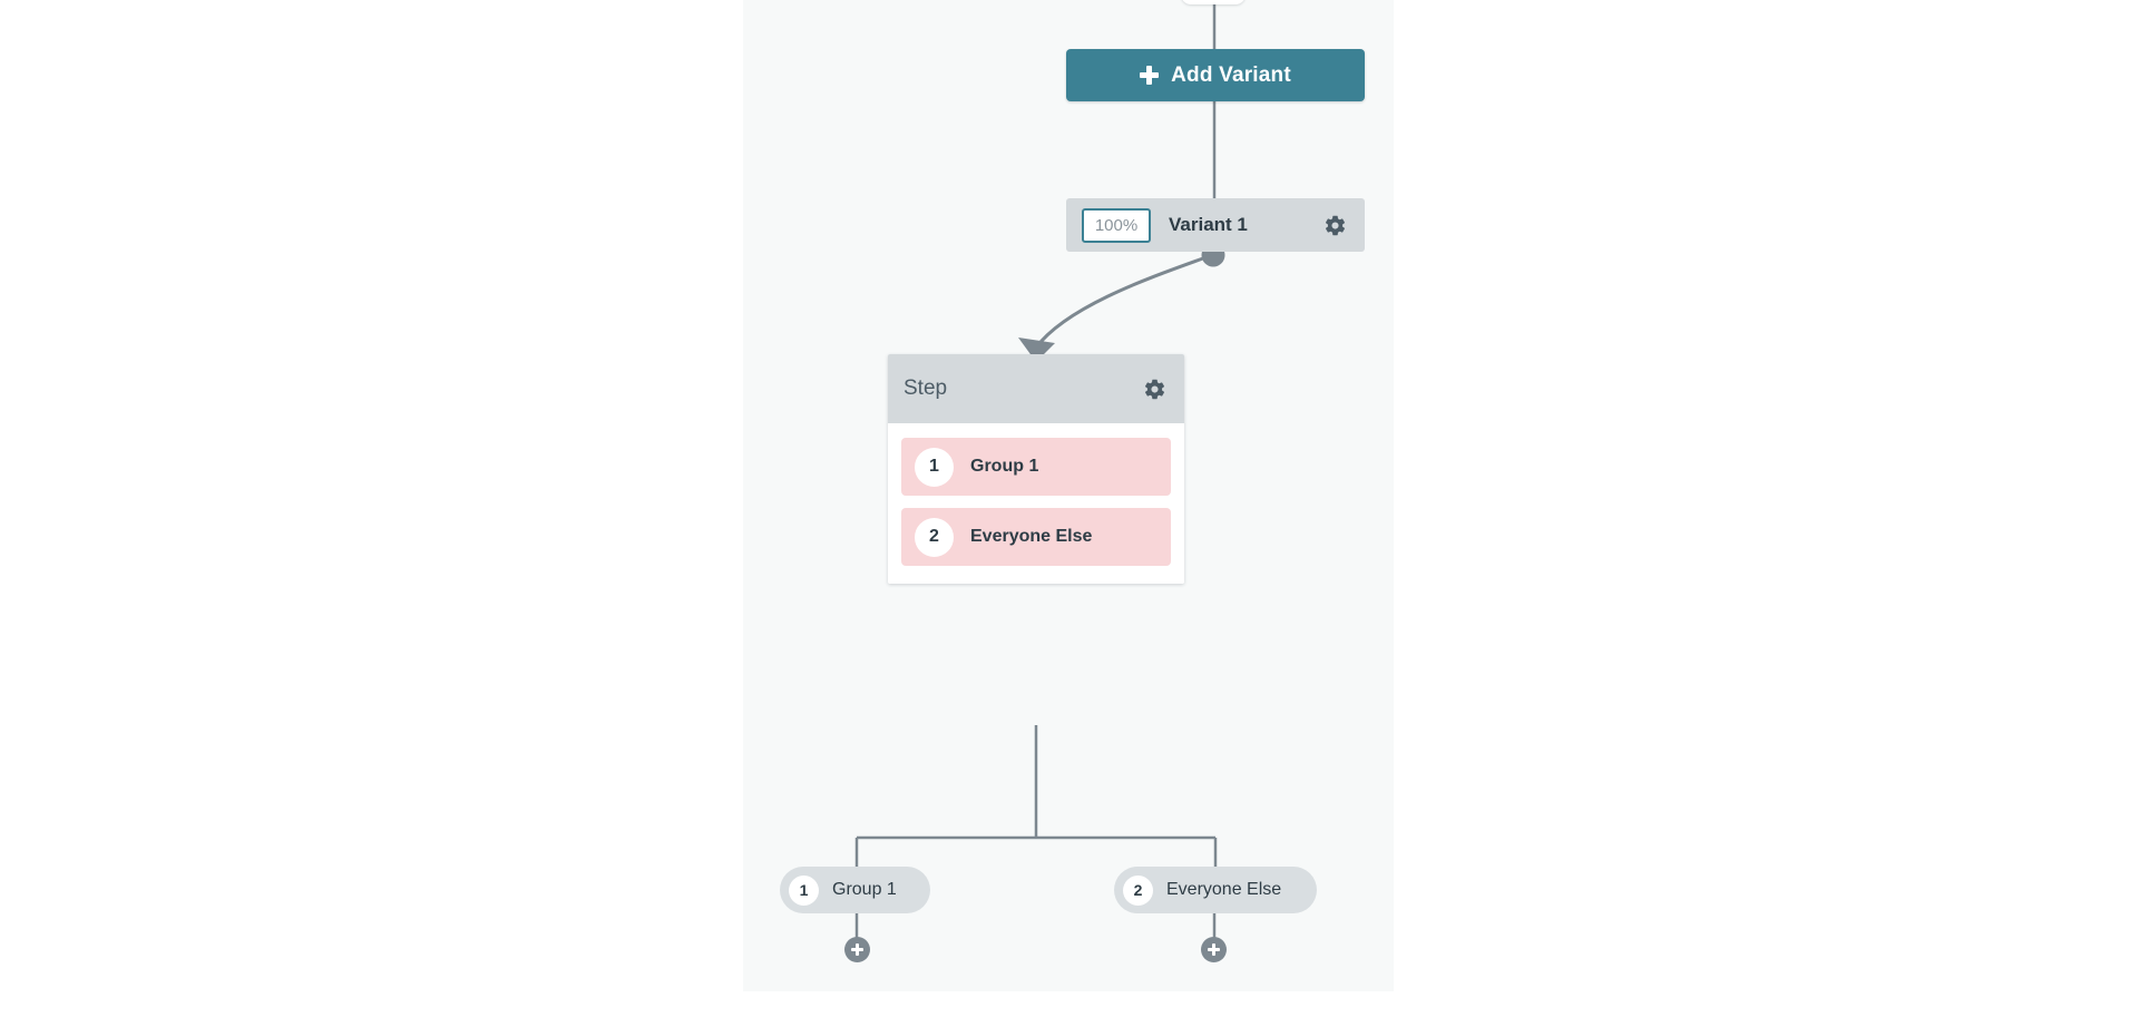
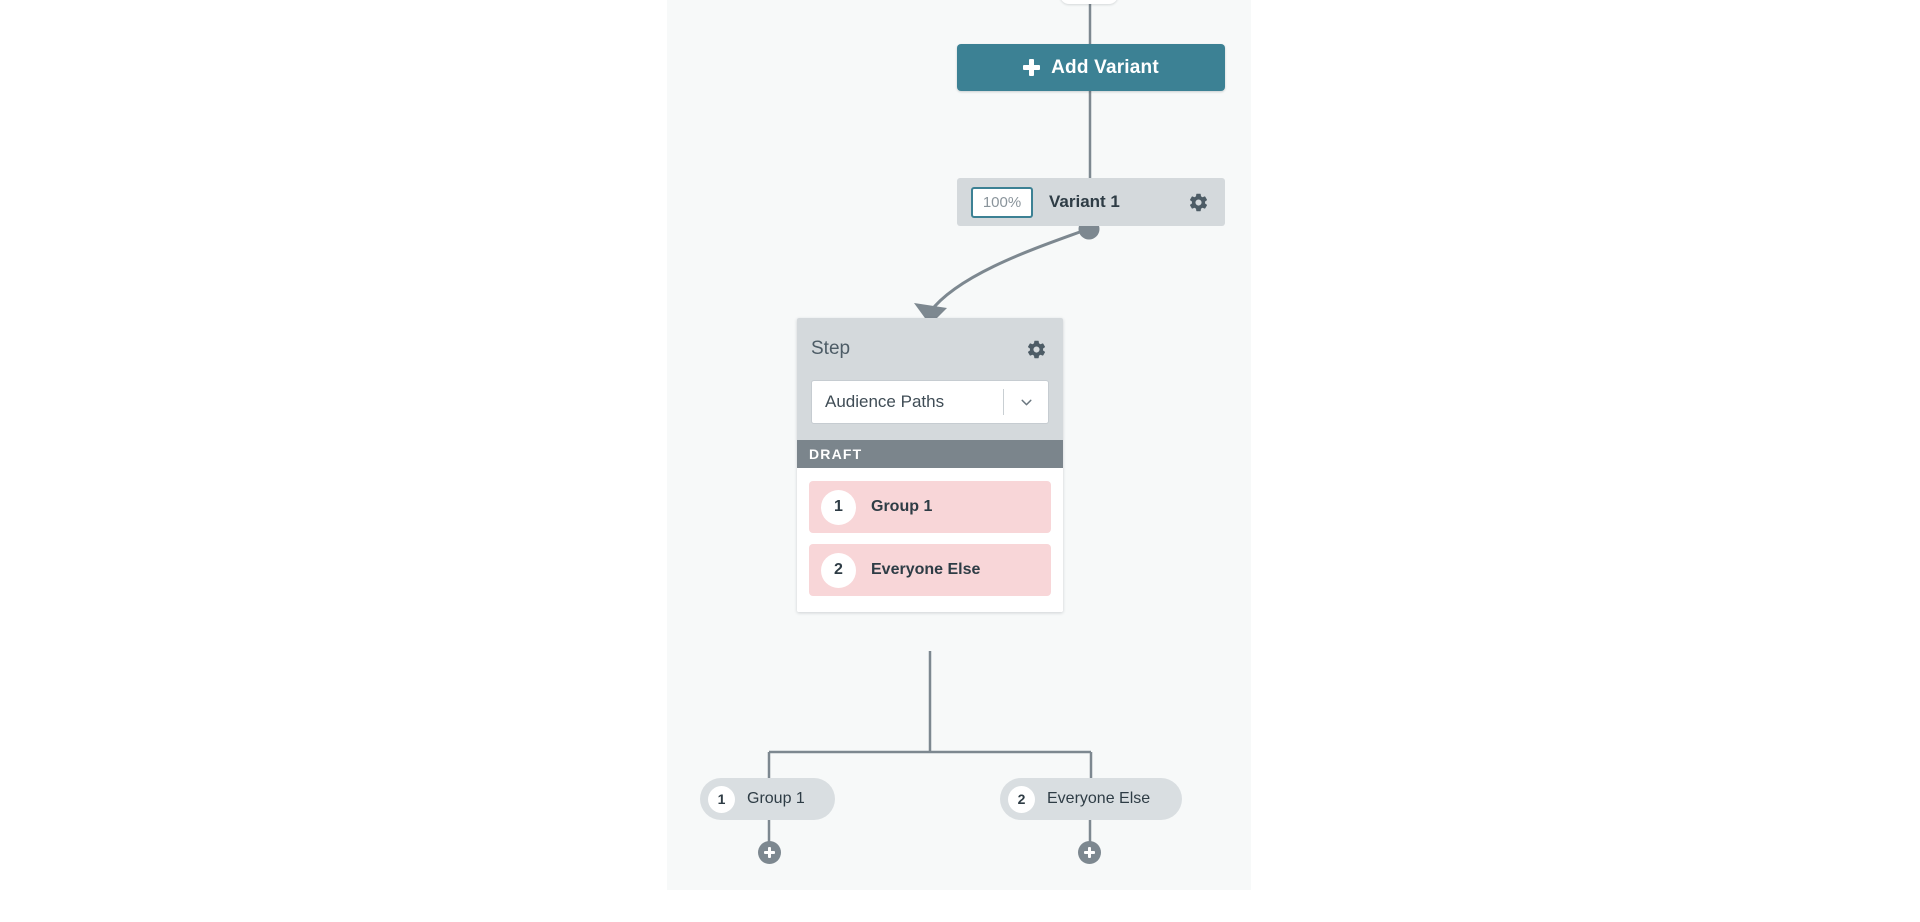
  Add Variant
  100%
  Variant 1
  Step
+ Audience Paths
+ DRAFT
  1
  Group 1
  2
  Everyone Else
  1
  Group 1
  2
  Everyone Else
